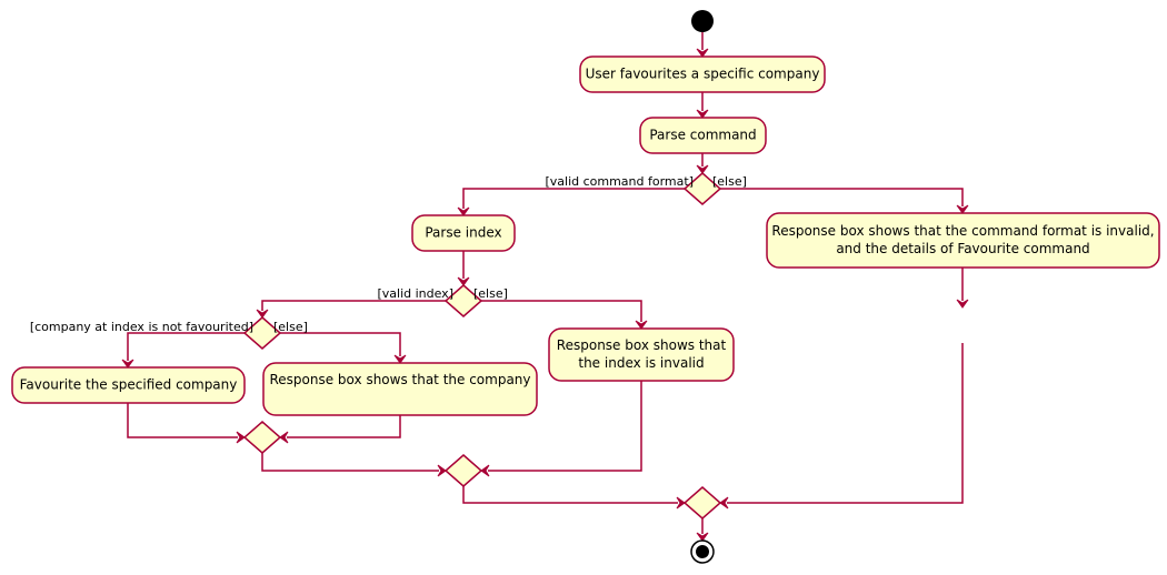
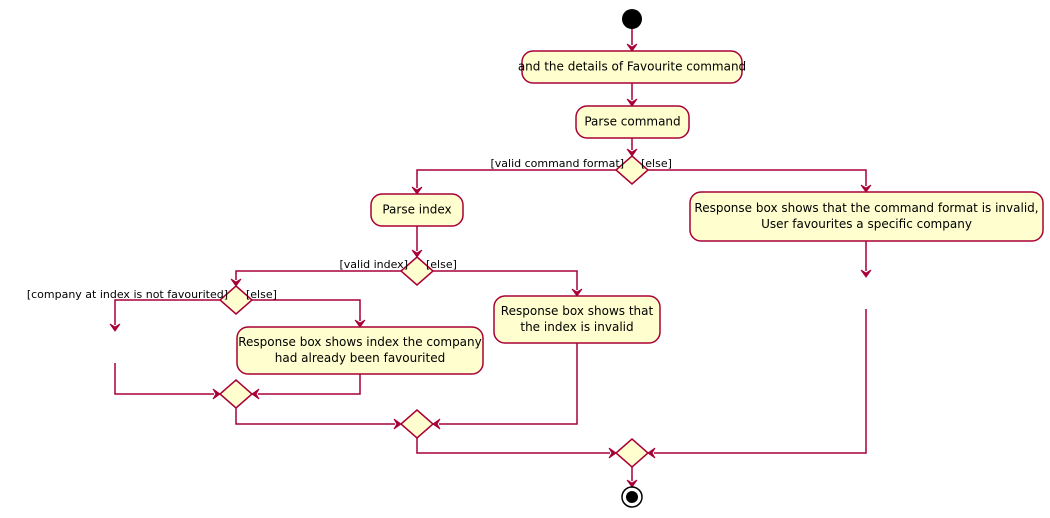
- User favourites a specific company
+ and the details of Favourite command
  Parse command
  Parse index
  Response box shows that the command format is invalid,
- and the details of Favourite command
+ User favourites a specific company
  Response box shows that
  the index is invalid
- Favourite the specified company
- Response box shows that the company
+ Response box shows index the company
+ had already been favourited
  [valid command format]
  [else]
  [valid index]
  [else]
  [company at index is not favourited]
  [else]
